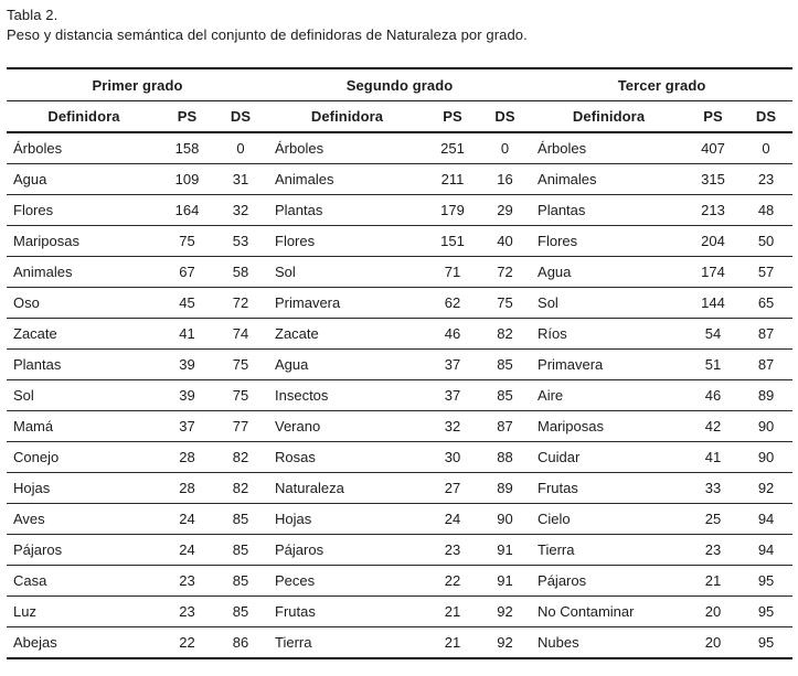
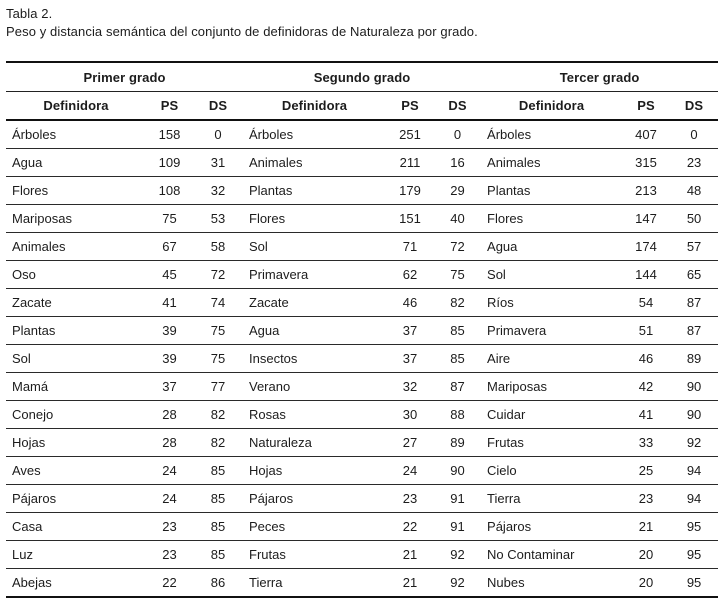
  Tabla 2.
  Peso y distancia semántica del conjunto de definidoras de Naturaleza por grado.
  Primer grado	Segundo grado	Tercer grado
  Definidora	PS	DS	Definidora	PS	DS	Definidora	PS	DS
  Árboles	158	0	Árboles	251	0	Árboles	407	0
  Agua	109	31	Animales	211	16	Animales	315	23
- Flores	164	32	Plantas	179	29	Plantas	213	48
+ Flores	108	32	Plantas	179	29	Plantas	213	48
- Mariposas	75	53	Flores	151	40	Flores	204	50
+ Mariposas	75	53	Flores	151	40	Flores	147	50
  Animales	67	58	Sol	71	72	Agua	174	57
  Oso	45	72	Primavera	62	75	Sol	144	65
  Zacate	41	74	Zacate	46	82	Ríos	54	87
  Plantas	39	75	Agua	37	85	Primavera	51	87
  Sol	39	75	Insectos	37	85	Aire	46	89
  Mamá	37	77	Verano	32	87	Mariposas	42	90
  Conejo	28	82	Rosas	30	88	Cuidar	41	90
  Hojas	28	82	Naturaleza	27	89	Frutas	33	92
  Aves	24	85	Hojas	24	90	Cielo	25	94
  Pájaros	24	85	Pájaros	23	91	Tierra	23	94
  Casa	23	85	Peces	22	91	Pájaros	21	95
  Luz	23	85	Frutas	21	92	No Contaminar	20	95
  Abejas	22	86	Tierra	21	92	Nubes	20	95
